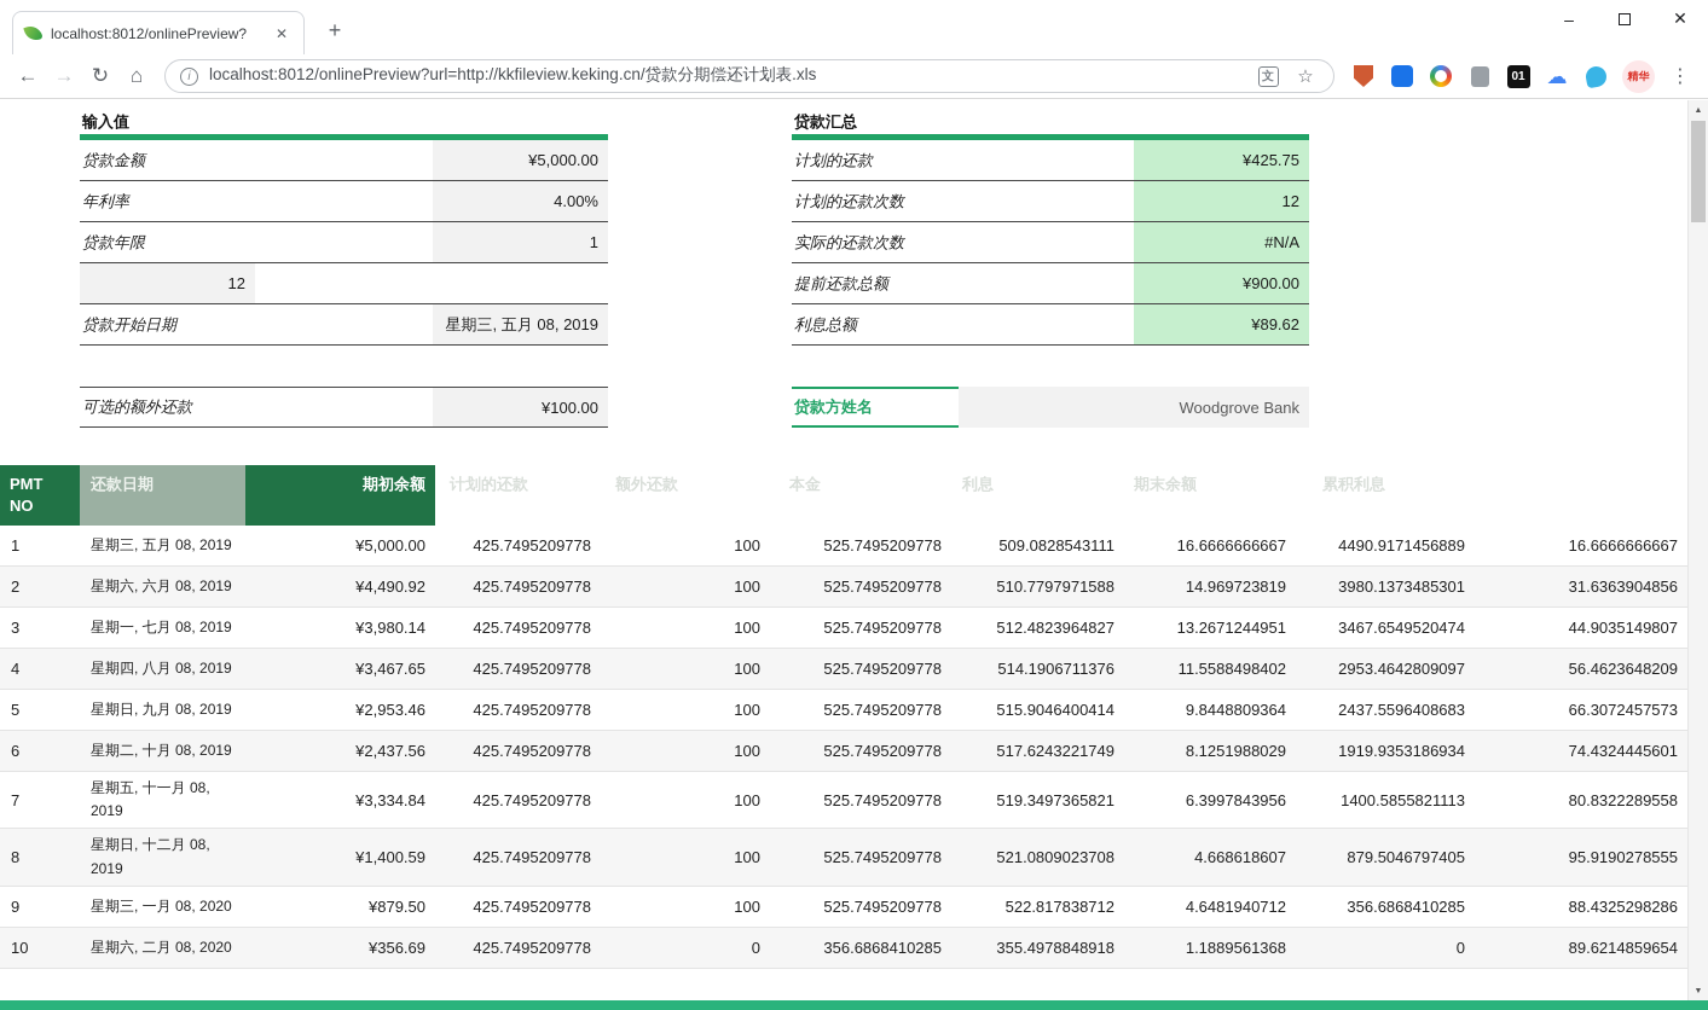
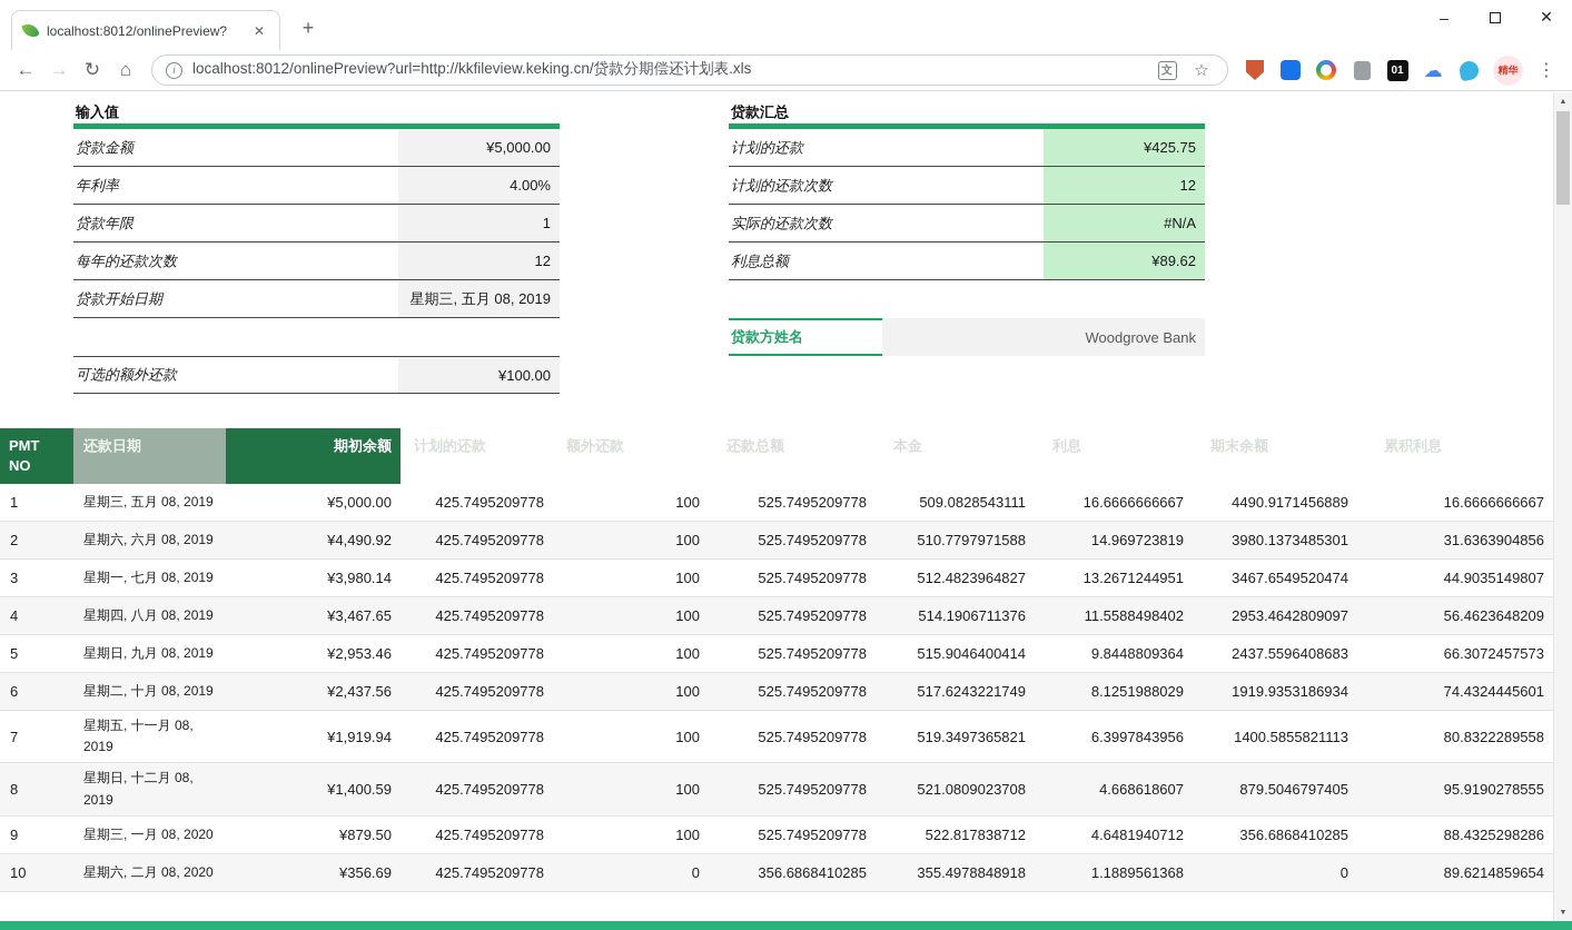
  localhost:8012/onlinePreview?
  ✕
  +
  –
  ✕
  ←
  →
  ↻
  ⌂
  i
  localhost:8012/onlinePreview?url=http://kkfileview.keking.cn/贷款分期偿还计划表.xls
  文
  ☆
  01
  ☁
  精华
  ⋮
  输入值
  贷款金额
  ¥5,000.00
  年利率
  4.00%
  贷款年限
  1
+ 每年的还款次数
  12
  贷款开始日期
  星期三, 五月 08, 2019
  可选的额外还款
  ¥100.00
  贷款汇总
  计划的还款
  ¥425.75
  计划的还款次数
  12
  实际的还款次数
  #N/A
- 提前还款总额
- ¥900.00
  利息总额
  ¥89.62
  贷款方姓名
  Woodgrove Bank
  PMT NO
  还款日期
  期初余额
  计划的还款
  额外还款
+ 还款总额
  本金
  利息
  期末余额
  累积利息
  1
  星期三, 五月 08, 2019
  ¥5,000.00
  425.7495209778
  100
  525.7495209778
  509.0828543111
  16.6666666667
  4490.9171456889
  16.6666666667
  2
  星期六, 六月 08, 2019
  ¥4,490.92
  425.7495209778
  100
  525.7495209778
  510.7797971588
  14.969723819
  3980.1373485301
  31.6363904856
  3
  星期一, 七月 08, 2019
  ¥3,980.14
  425.7495209778
  100
  525.7495209778
  512.4823964827
  13.2671244951
  3467.6549520474
  44.9035149807
  4
  星期四, 八月 08, 2019
  ¥3,467.65
  425.7495209778
  100
  525.7495209778
  514.1906711376
  11.5588498402
  2953.4642809097
  56.4623648209
  5
  星期日, 九月 08, 2019
  ¥2,953.46
  425.7495209778
  100
  525.7495209778
  515.9046400414
  9.8448809364
  2437.5596408683
  66.3072457573
  6
  星期二, 十月 08, 2019
  ¥2,437.56
  425.7495209778
  100
  525.7495209778
  517.6243221749
  8.1251988029
  1919.9353186934
  74.4324445601
  7
  星期五, 十一月 08, 2019
- ¥3,334.84
+ ¥1,919.94
  425.7495209778
  100
  525.7495209778
  519.3497365821
  6.3997843956
  1400.5855821113
  80.8322289558
  8
  星期日, 十二月 08, 2019
  ¥1,400.59
  425.7495209778
  100
  525.7495209778
  521.0809023708
  4.668618607
  879.5046797405
  95.9190278555
  9
  星期三, 一月 08, 2020
  ¥879.50
  425.7495209778
  100
  525.7495209778
  522.817838712
  4.6481940712
  356.6868410285
  88.4325298286
  10
  星期六, 二月 08, 2020
  ¥356.69
  425.7495209778
  0
  356.6868410285
  355.4978848918
  1.1889561368
  0
  89.6214859654
